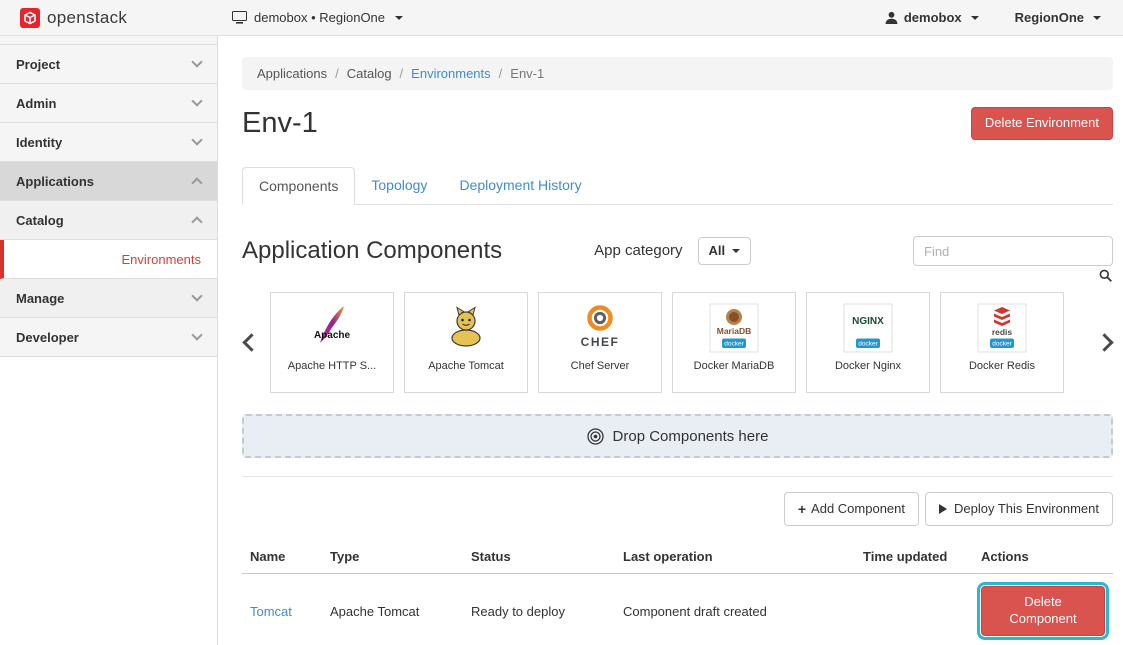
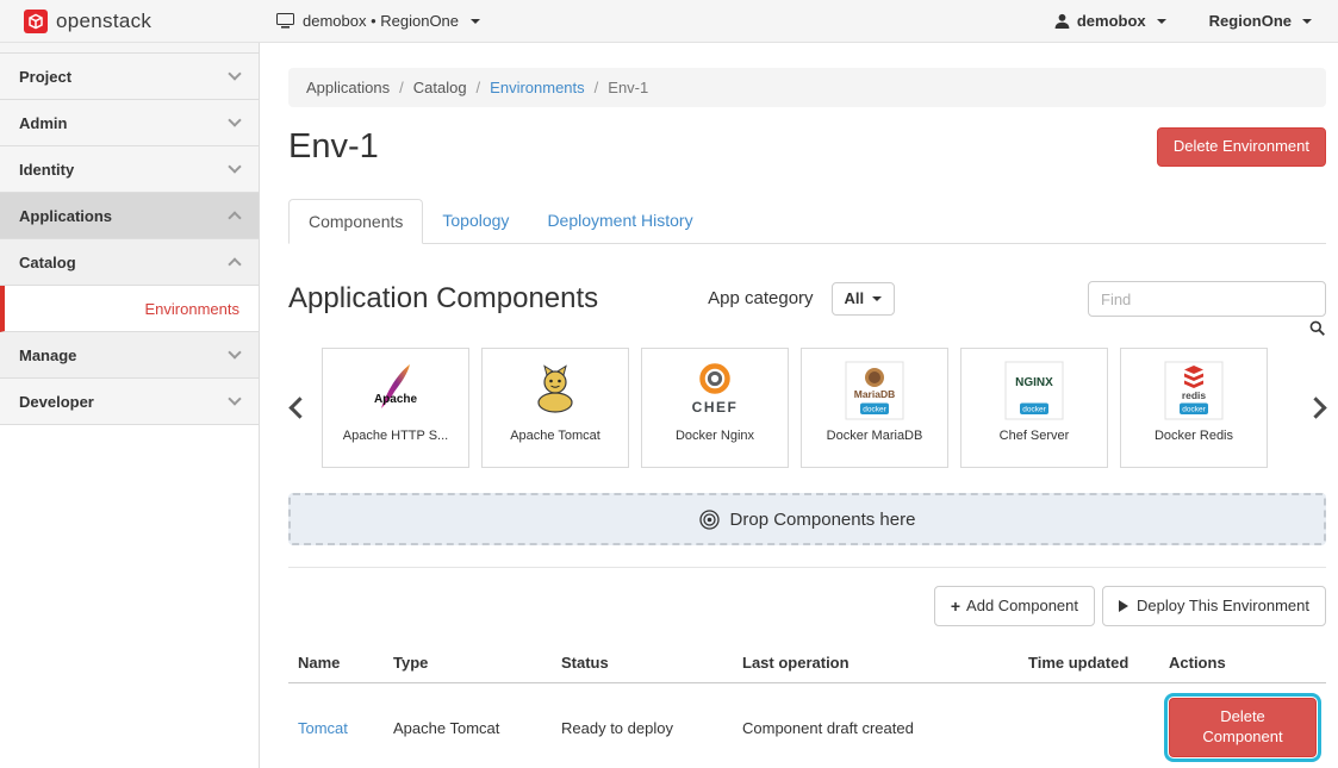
  openstack
  demobox • RegionOne
  demobox
  RegionOne
  Project
  Admin
  Identity
  Applications
  Catalog
  Environments
  Manage
  Developer
  Applications
  /
  Catalog
  /
  Environments
  /
  Env-1
  Env-1
  Delete Environment
  Components
  Topology
  Deployment History
  Application Components
  App category
  All
  Find
  Apache
  Apache HTTP S...
  Apache Tomcat
  CHEF
- Chef Server
+ Docker Nginx
  MariaDB
  Docker MariaDB
  NGINX
- Docker Nginx
+ Chef Server
  redis
  Docker Redis
  Drop Components here
  +
  Add Component
  Deploy This Environment
  Name	Type	Status	Last operation	Time updated	Actions
  Tomcat	Apache Tomcat	Ready to deploy	Component draft created		Delete Component
